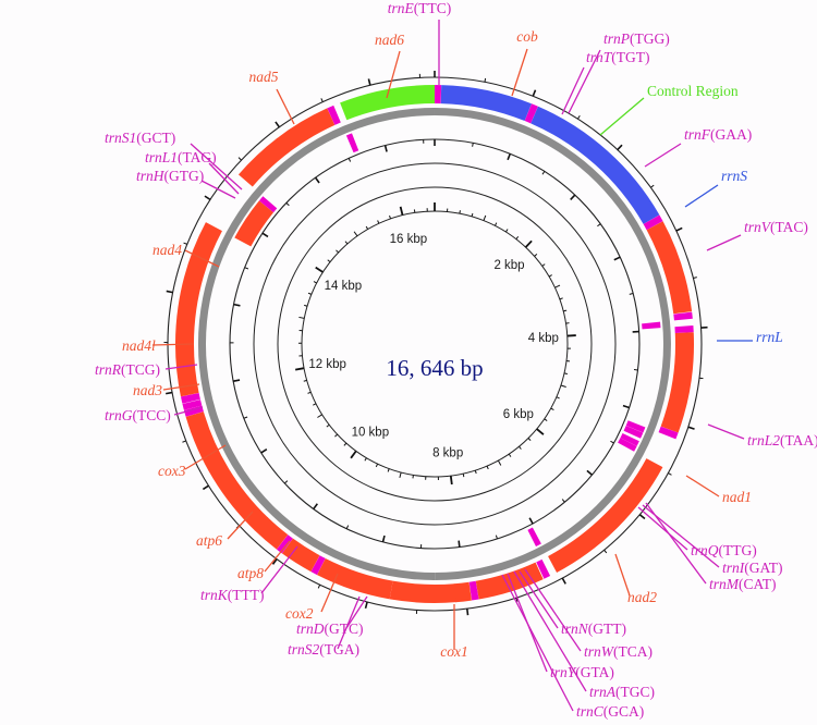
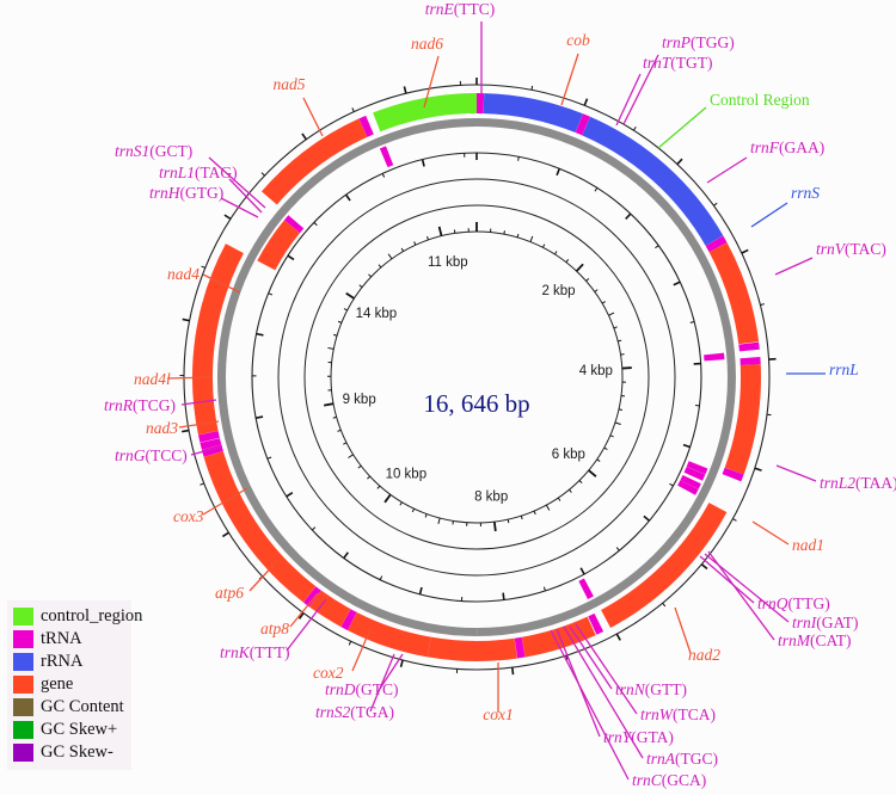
  2 kbp
  4 kbp
  6 kbp
  8 kbp
  10 kbp
- 12 kbp
+ 9 kbp
  14 kbp
- 16 kbp
+ 11 kbp
  trnE(TTC)
  nad6
  cob
  trnP(TGG)
  trnT(TGT)
  Control Region
  trnF(GAA)
  rrnS
  trnV(TAC)
  rrnL
  trnL2(TAA)
  nad1
  trnQ(TTG)
  trnI(GAT)
  trnM(CAT)
  nad2
  trnN(GTT)
  trnW(TCA)
  trnY(GTA)
  trnA(TGC)
  trnC(GCA)
  cox1
  trnS2(TGA)
  trnD(GTC)
  cox2
  trnK(TTT)
  atp8
  atp6
  cox3
  trnG(TCC)
  nad3
  trnR(TCG)
  nad4l
  nad4
  trnH(GTG)
  trnL1(TAG)
  trnS1(GCT)
  nad5
  16, 646 bp
+ control_region
+ tRNA
+ rRNA
+ gene
+ GC Content
+ GC Skew+
+ GC Skew-
